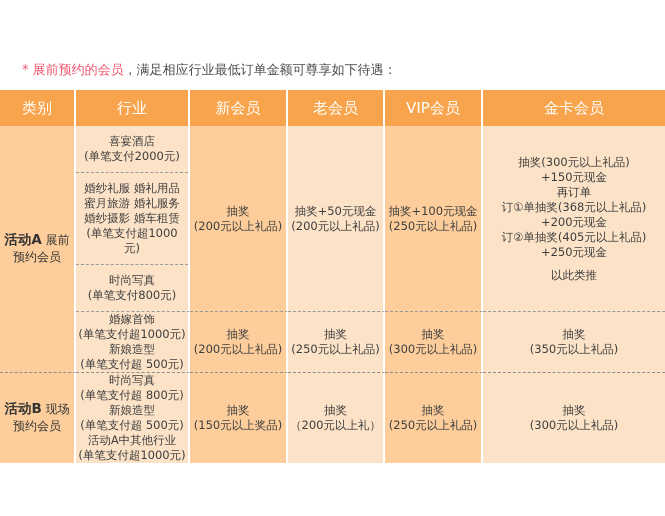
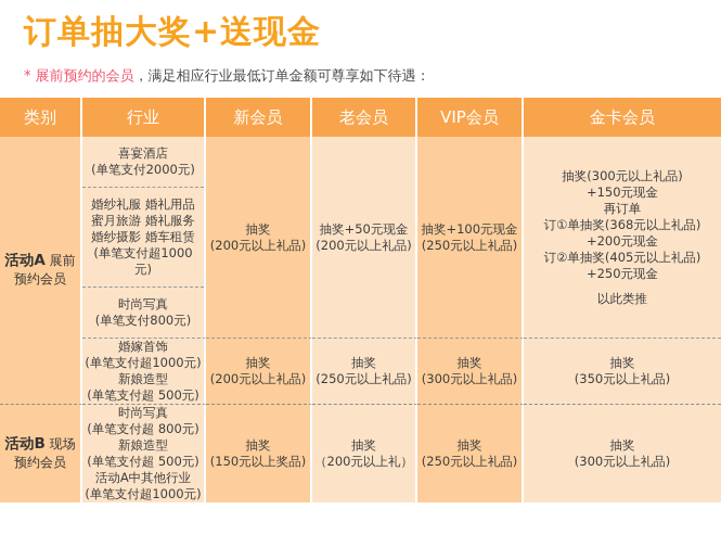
+ 订单抽大奖+送现金
  * 展前预约的会员，满足相应行业最低订单金额可尊享如下待遇：
  类别	行业	新会员	老会员	VIP会员	金卡会员
  活动A 展前 预约会员	喜宴酒店 (单笔支付2000元) 婚纱礼服 婚礼用品 蜜月旅游 婚礼服务 婚纱摄影 婚车租赁 (单笔支付超1000元) 时尚写真 (单笔支付800元)	抽奖 (200元以上礼品)	抽奖+50元现金 (200元以上礼品)	抽奖+100元现金 (250元以上礼品)	抽奖(300元以上礼品) +150元现金 再订单 订①单抽奖(368元以上礼品) +200元现金 订②单抽奖(405元以上礼品) +250元现金 以此类推
  婚嫁首饰 (单笔支付超1000元) 新娘造型 (单笔支付超 500元)	抽奖 (200元以上礼品)	抽奖 (250元以上礼品)	抽奖 (300元以上礼品)	抽奖 (350元以上礼品)
  活动B 现场 预约会员	时尚写真 (单笔支付超 800元) 新娘造型 (单笔支付超 500元) 活动A中其他行业 (单笔支付超1000元)	抽奖 (150元以上奖品)	抽奖 （200元以上礼）	抽奖 (250元以上礼品)	抽奖 (300元以上礼品)
